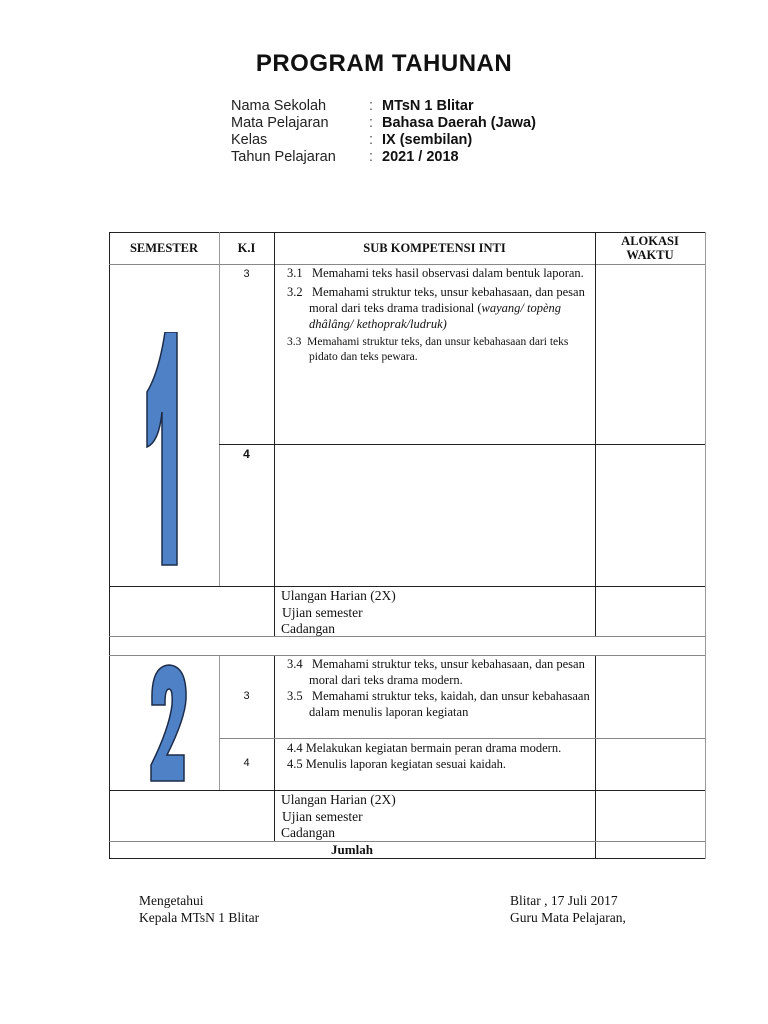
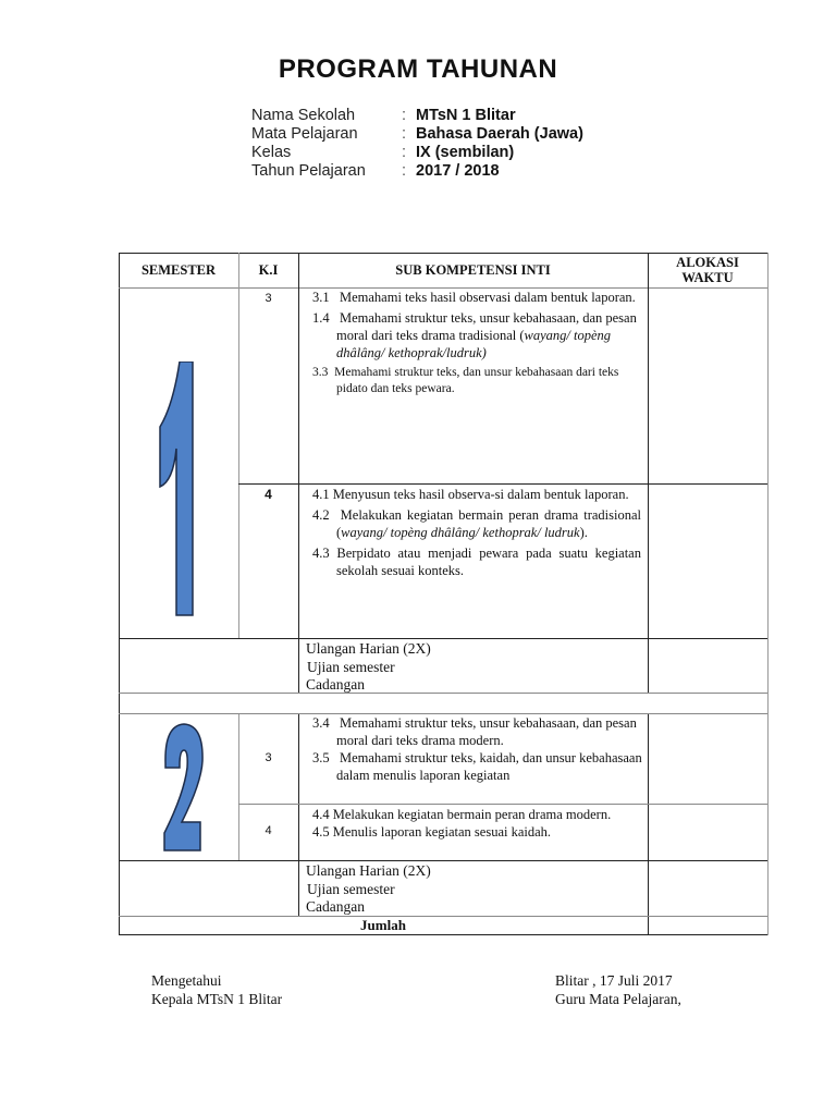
  PROGRAM TAHUNAN
  Nama Sekolah
  :
  MTsN 1 Blitar
  Mata Pelajaran
  :
  Bahasa Daerah (Jawa)
  Kelas
  :
  IX (sembilan)
  Tahun Pelajaran
  :
- 2021 / 2018
+ 2017 / 2018
  SEMESTER
  K.I
  SUB KOMPETENSI INTI
  ALOKASI
  WAKTU
  3
  3.1 Memahami teks hasil observasi dalam bentuk laporan.
- 3.2 Memahami struktur teks, unsur kebahasaan, dan pesan moral dari teks drama tradisional (wayang/ topèng dhâlâng/ kethoprak/ludruk)
+ 1.4 Memahami struktur teks, unsur kebahasaan, dan pesan moral dari teks drama tradisional (wayang/ topèng dhâlâng/ kethoprak/ludruk)
  3.3 Memahami struktur teks, dan unsur kebahasaan dari teks pidato dan teks pewara.
  4
+ 4.1 Menyusun teks hasil observa-si dalam bentuk laporan.
+ 4.2 Melakukan kegiatan bermain peran drama tradisional (wayang/ topèng dhâlâng/ kethoprak/ ludruk).
+ 4.3 Berpidato atau menjadi pewara pada suatu kegiatan sekolah sesuai konteks.
  Ulangan Harian (2X)
  Ujian semester
  Cadangan
  3
  3.4 Memahami struktur teks, unsur kebahasaan, dan pesan moral dari teks drama modern.
  3.5 Memahami struktur teks, kaidah, dan unsur kebahasaan dalam menulis laporan kegiatan
  4
  4.4 Melakukan kegiatan bermain peran drama modern.
  4.5 Menulis laporan kegiatan sesuai kaidah.
  Ulangan Harian (2X)
  Ujian semester
  Cadangan
  Jumlah
  Mengetahui
  Kepala MTsN 1 Blitar
  Blitar , 17 Juli 2017
  Guru Mata Pelajaran,
